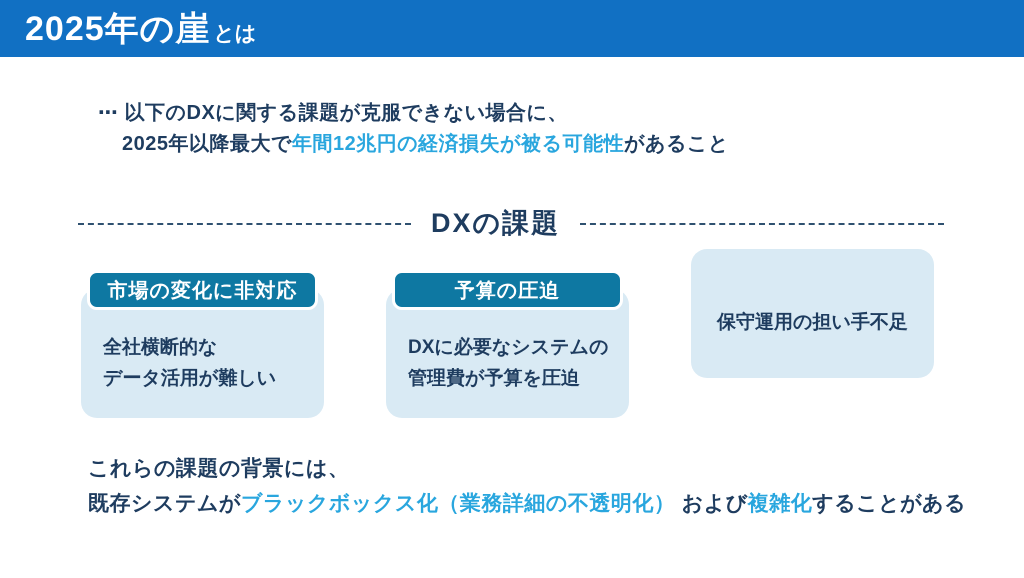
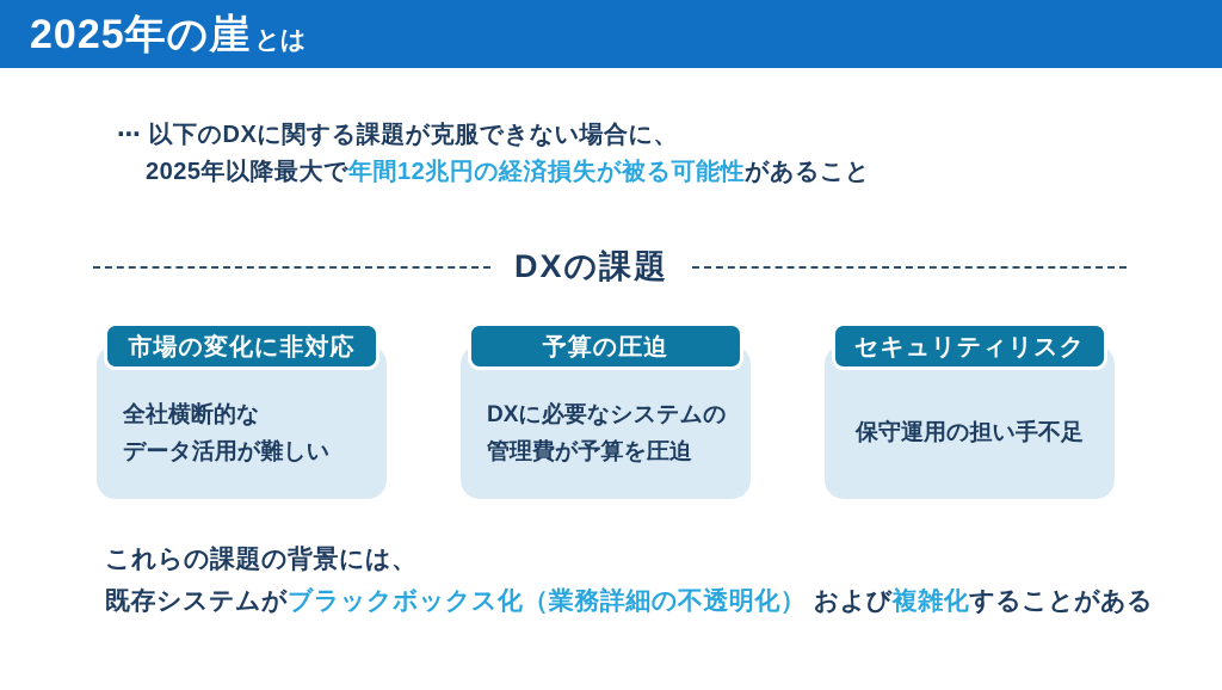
  2025年の崖 とは
  ⋯ 以下のDXに関する課題が克服できない場合に、
  2025年以降最大で年間12兆円の経済損失が被る可能性があること
  DXの課題
  市場の変化に非対応
  全社横断的な
  データ活用が難しい
  予算の圧迫
  DXに必要なシステムの
  管理費が予算を圧迫
+ セキュリティリスク
  保守運用の担い手不足
  これらの課題の背景には、
  既存システムがブラックボックス化（業務詳細の不透明化） および複雑化することがある
